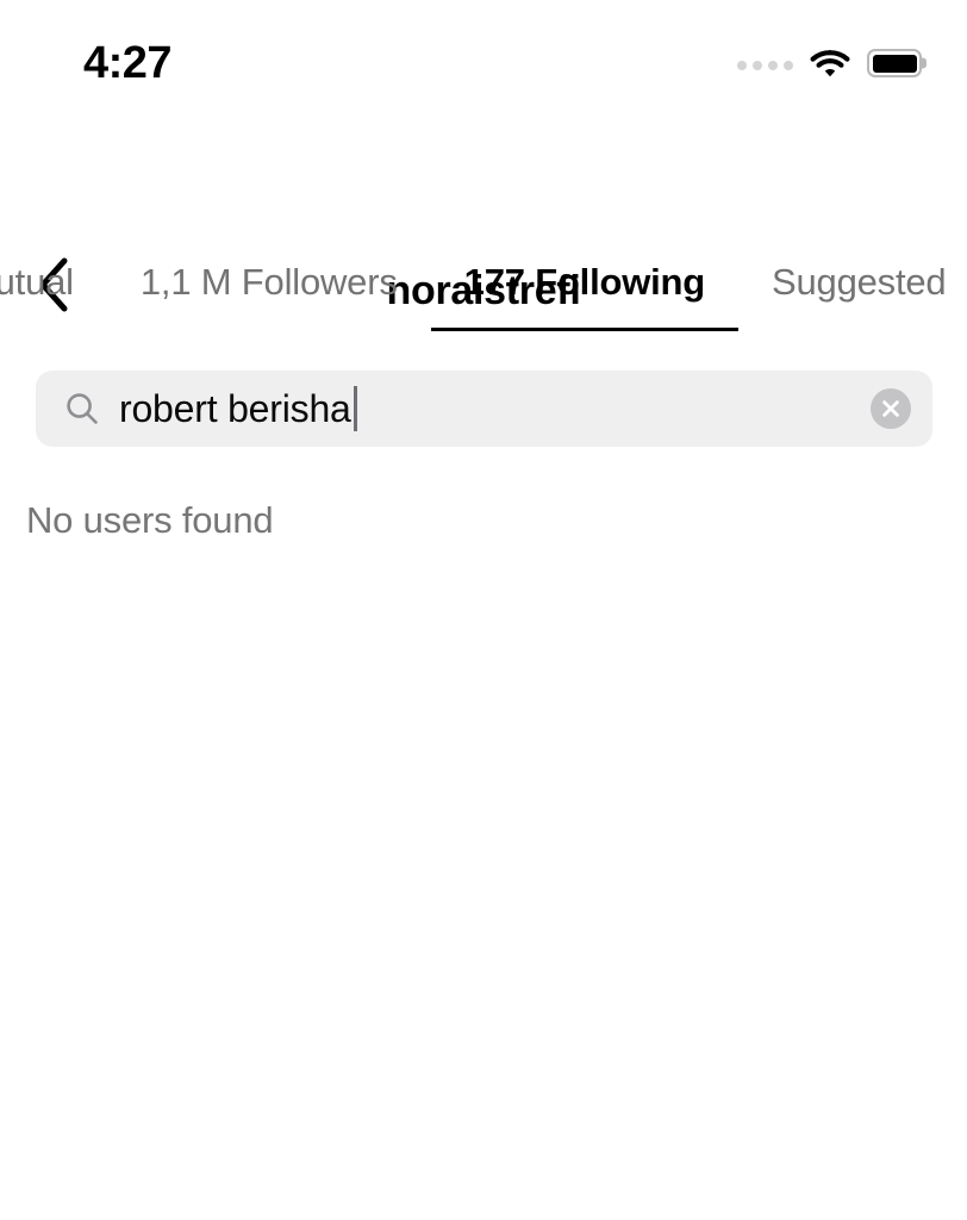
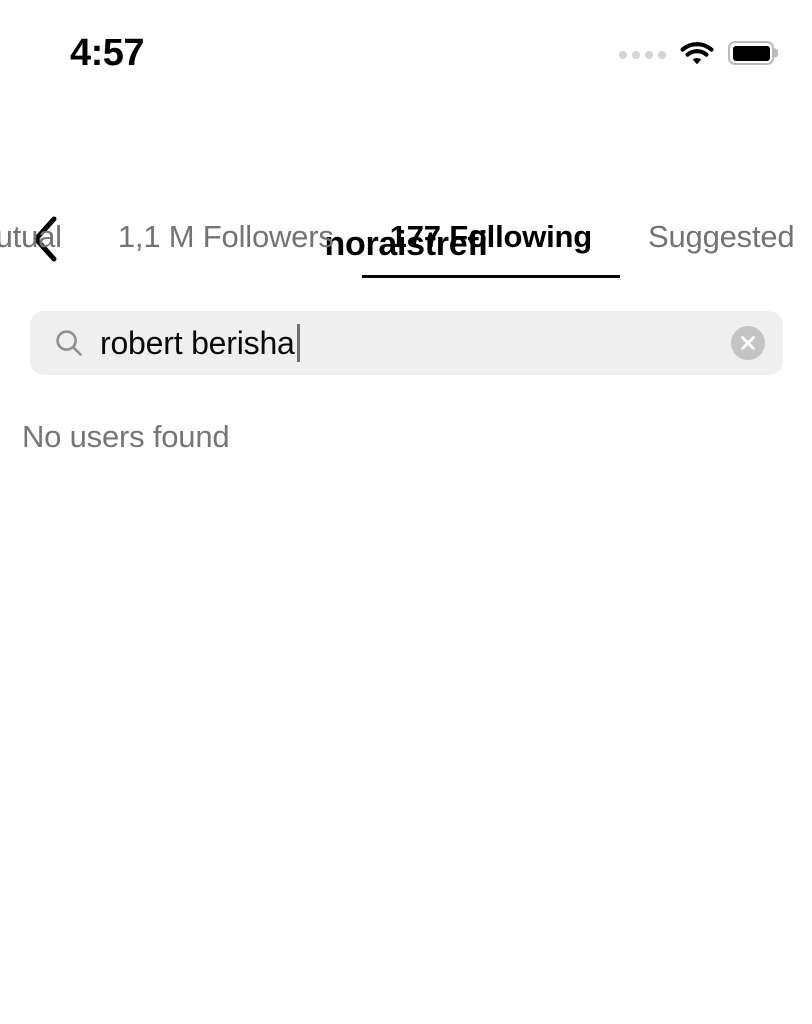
- 4:27
+ 4:57
  noraistrefi
  utual
  1,1 M Followers
  177 Following
  Suggested
  robert berisha
  No users found
